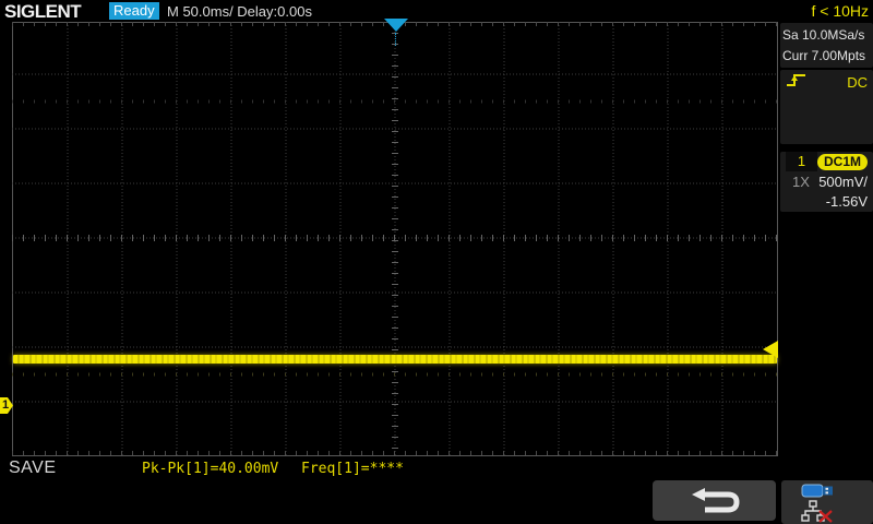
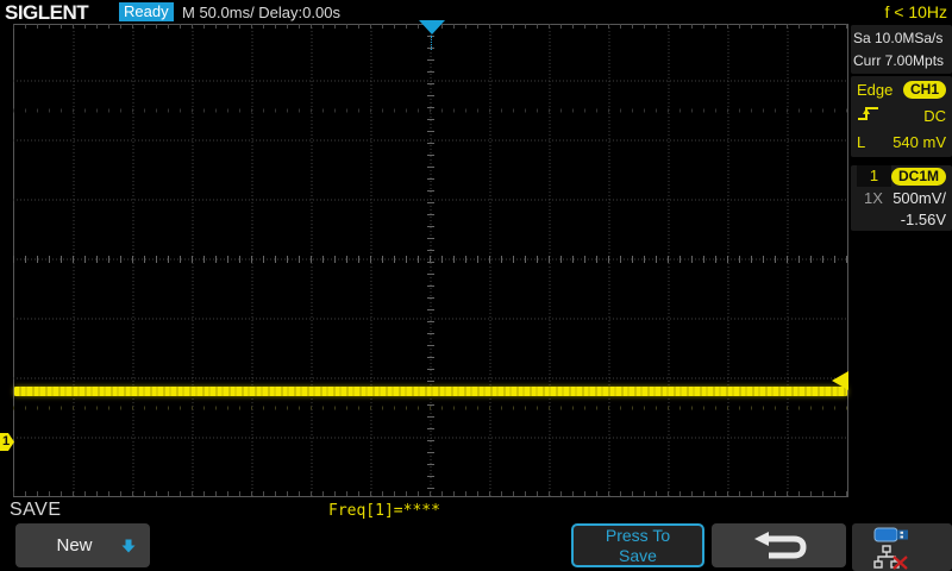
  SIGLENT
  Ready
  M 50.0ms/ Delay:0.00s
  f < 10Hz
  1
  Sa 10.0MSa/s
  Curr 7.00Mpts
+ Edge
+ CH1
  DC
+ L
+ 540 mV
  1
  DC1M
  1X
  500mV/
  -1.56V
  SAVE
- Pk-Pk[1]=40.00mV
  Freq[1]=****
+ New
+ Press To
+ Save
